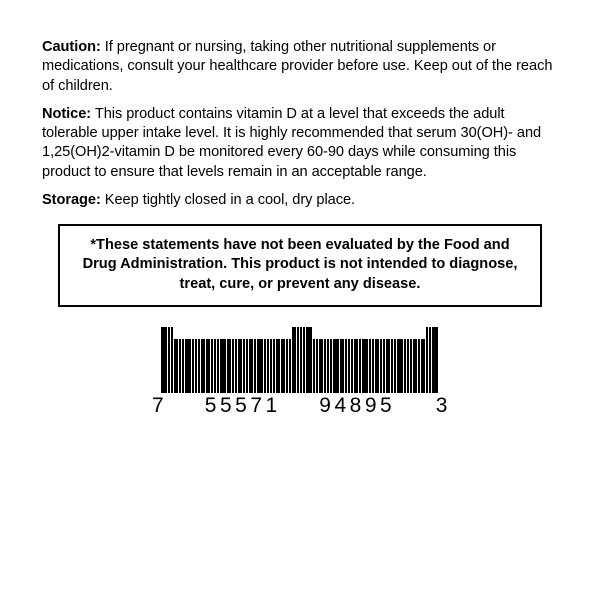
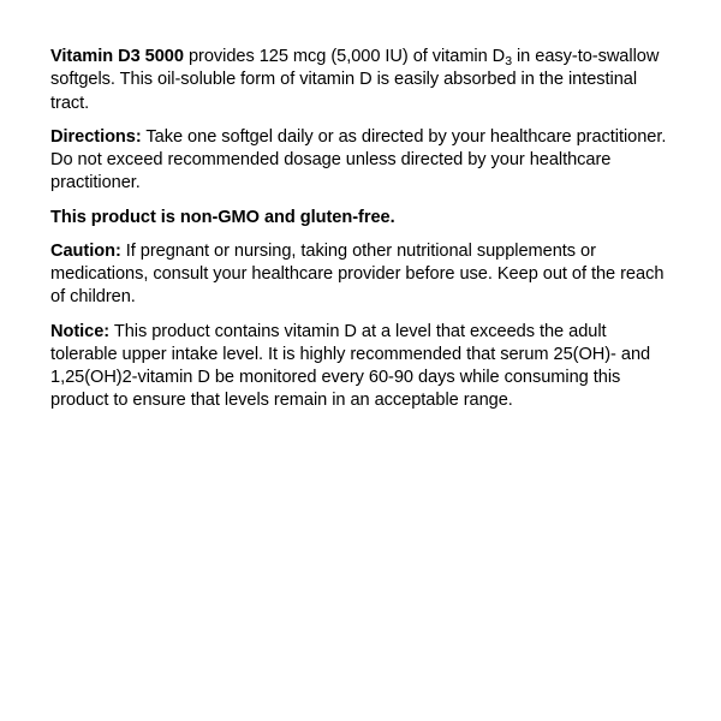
+ Vitamin D3 5000 provides 125 mcg (5,000 IU) of vitamin D3 in easy-to-swallow softgels. This oil-soluble form of vitamin D is easily absorbed in the intestinal tract.
+ Directions: Take one softgel daily or as directed by your healthcare practitioner. Do not exceed recommended dosage unless directed by your healthcare practitioner.
+ This product is non-GMO and gluten-free.
  Caution: If pregnant or nursing, taking other nutritional supplements or medications, consult your healthcare provider before use. Keep out of the reach of children.
- Notice: This product contains vitamin D at a level that exceeds the adult tolerable upper intake level. It is highly recommended that serum 30(OH)- and 1,25(OH)2-vitamin D be monitored every 60-90 days while consuming this product to ensure that levels remain in an acceptable range.
+ Notice: This product contains vitamin D at a level that exceeds the adult tolerable upper intake level. It is highly recommended that serum 25(OH)- and 1,25(OH)2-vitamin D be monitored every 60-90 days while consuming this product to ensure that levels remain in an acceptable range.
- Storage: Keep tightly closed in a cool, dry place.
- *These statements have not been evaluated by the Food and Drug Administration. This product is not intended to diagnose, treat, cure, or prevent any disease.
- 7
- 55571
- 94895
- 3
